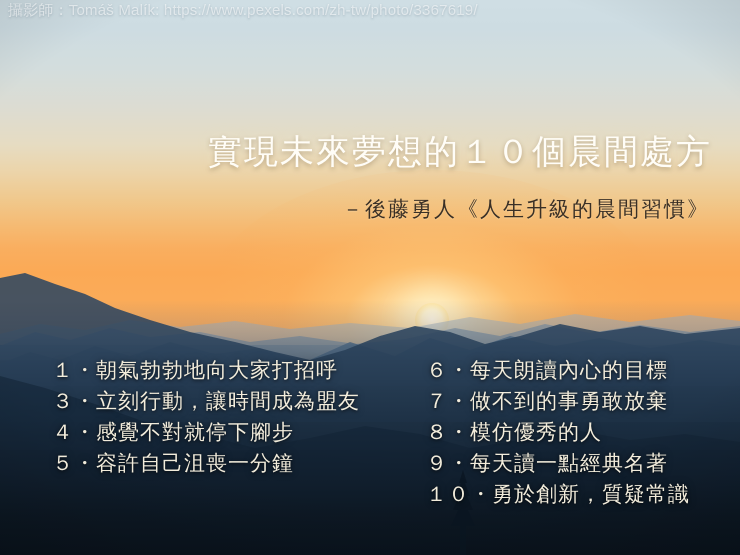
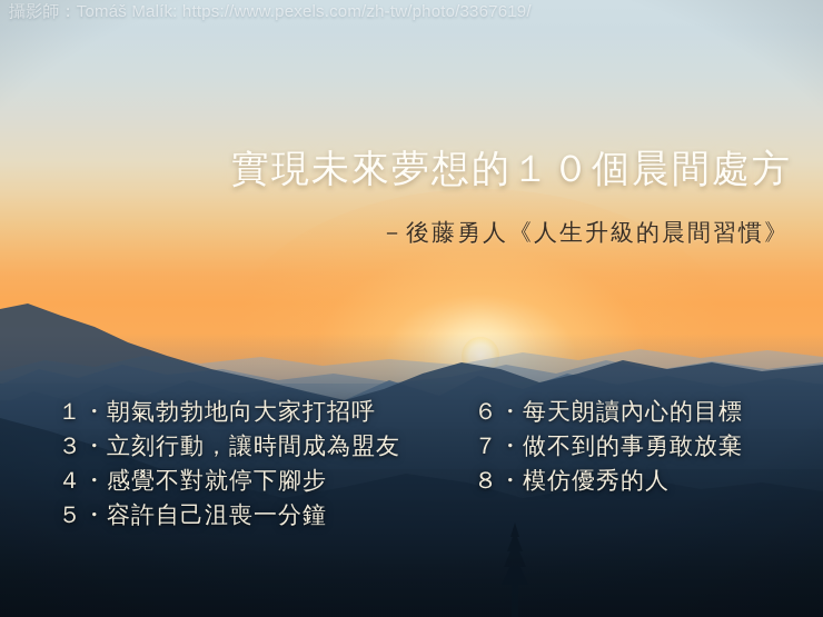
  攝影師：Tomáš Malík: https://www.pexels.com/zh-tw/photo/3367619/
  實現未來夢想的１０個晨間處方
  －後藤勇人《人生升級的晨間習慣》
  １・朝氣勃勃地向大家打招呼
  ３・立刻行動，讓時間成為盟友
  ４・感覺不對就停下腳步
  ５・容許自己沮喪一分鐘
  ６・每天朗讀內心的目標
  ７・做不到的事勇敢放棄
  ８・模仿優秀的人
- ９・每天讀一點經典名著
- １０・勇於創新，質疑常識
